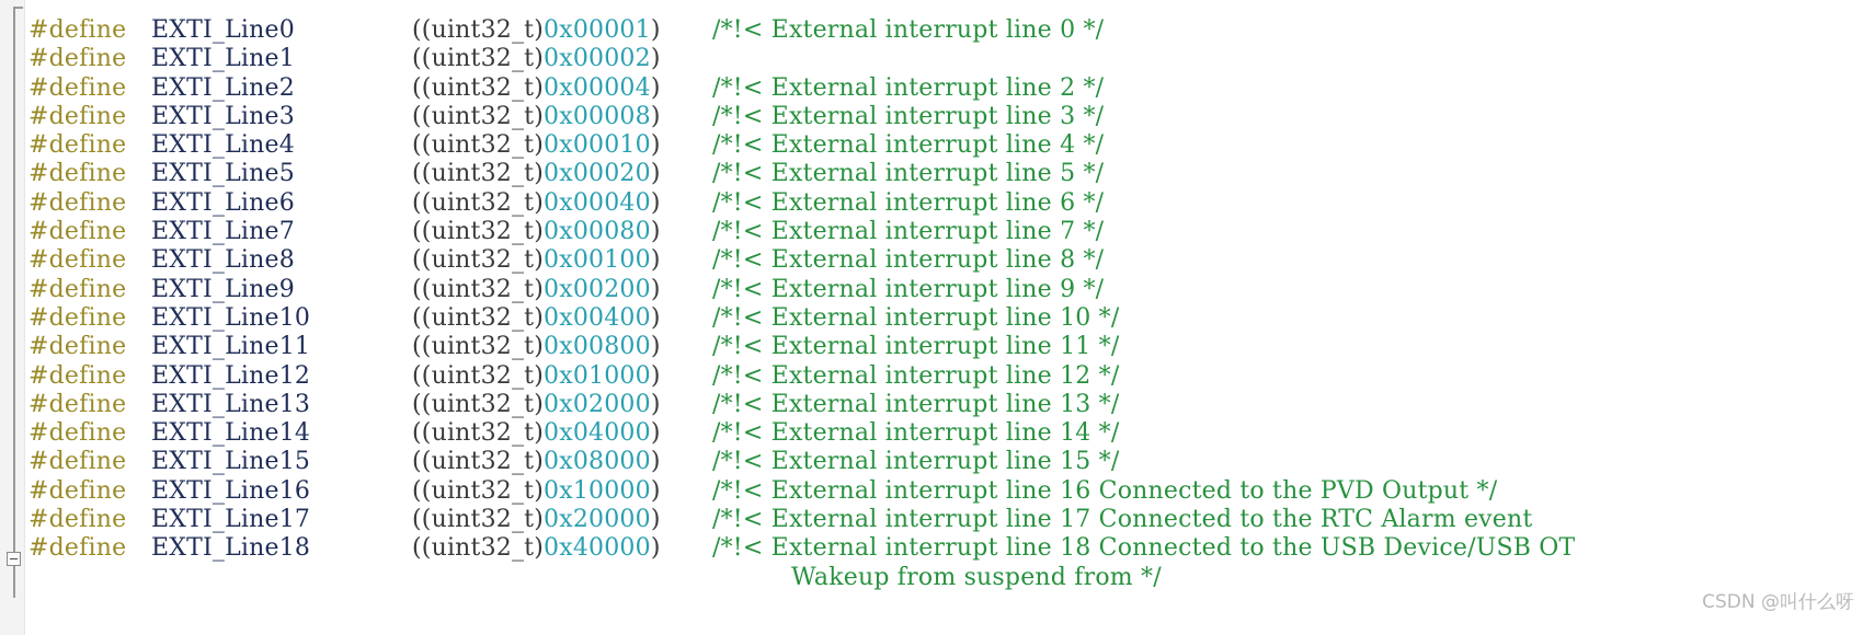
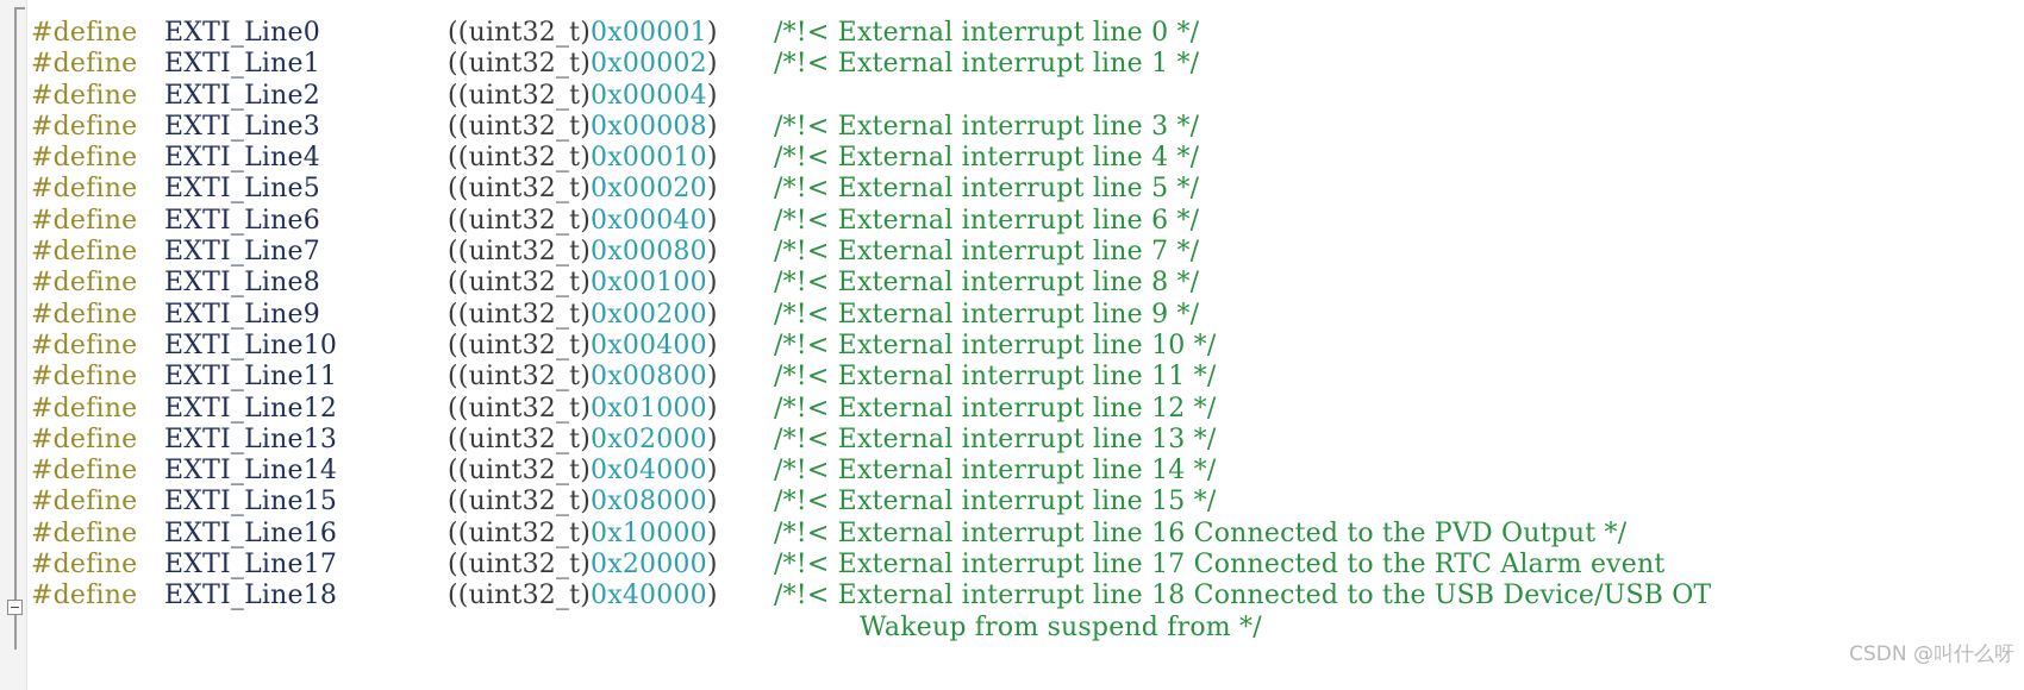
  #define
  EXTI_Line0
  ((uint32_t)0x00001)
  /*!< External interrupt line 0 */
  #define
  EXTI_Line1
  ((uint32_t)0x00002)
+ /*!< External interrupt line 1 */
  #define
  EXTI_Line2
  ((uint32_t)0x00004)
- /*!< External interrupt line 2 */
  #define
  EXTI_Line3
  ((uint32_t)0x00008)
  /*!< External interrupt line 3 */
  #define
  EXTI_Line4
  ((uint32_t)0x00010)
  /*!< External interrupt line 4 */
  #define
  EXTI_Line5
  ((uint32_t)0x00020)
  /*!< External interrupt line 5 */
  #define
  EXTI_Line6
  ((uint32_t)0x00040)
  /*!< External interrupt line 6 */
  #define
  EXTI_Line7
  ((uint32_t)0x00080)
  /*!< External interrupt line 7 */
  #define
  EXTI_Line8
  ((uint32_t)0x00100)
  /*!< External interrupt line 8 */
  #define
  EXTI_Line9
  ((uint32_t)0x00200)
  /*!< External interrupt line 9 */
  #define
  EXTI_Line10
  ((uint32_t)0x00400)
  /*!< External interrupt line 10 */
  #define
  EXTI_Line11
  ((uint32_t)0x00800)
  /*!< External interrupt line 11 */
  #define
  EXTI_Line12
  ((uint32_t)0x01000)
  /*!< External interrupt line 12 */
  #define
  EXTI_Line13
  ((uint32_t)0x02000)
  /*!< External interrupt line 13 */
  #define
  EXTI_Line14
  ((uint32_t)0x04000)
  /*!< External interrupt line 14 */
  #define
  EXTI_Line15
  ((uint32_t)0x08000)
  /*!< External interrupt line 15 */
  #define
  EXTI_Line16
  ((uint32_t)0x10000)
  /*!< External interrupt line 16 Connected to the PVD Output */
  #define
  EXTI_Line17
  ((uint32_t)0x20000)
  /*!< External interrupt line 17 Connected to the RTC Alarm event
  #define
  EXTI_Line18
  ((uint32_t)0x40000)
  /*!< External interrupt line 18 Connected to the USB Device/USB OT
  Wakeup from suspend from */
  CSDN @叫什么呀
